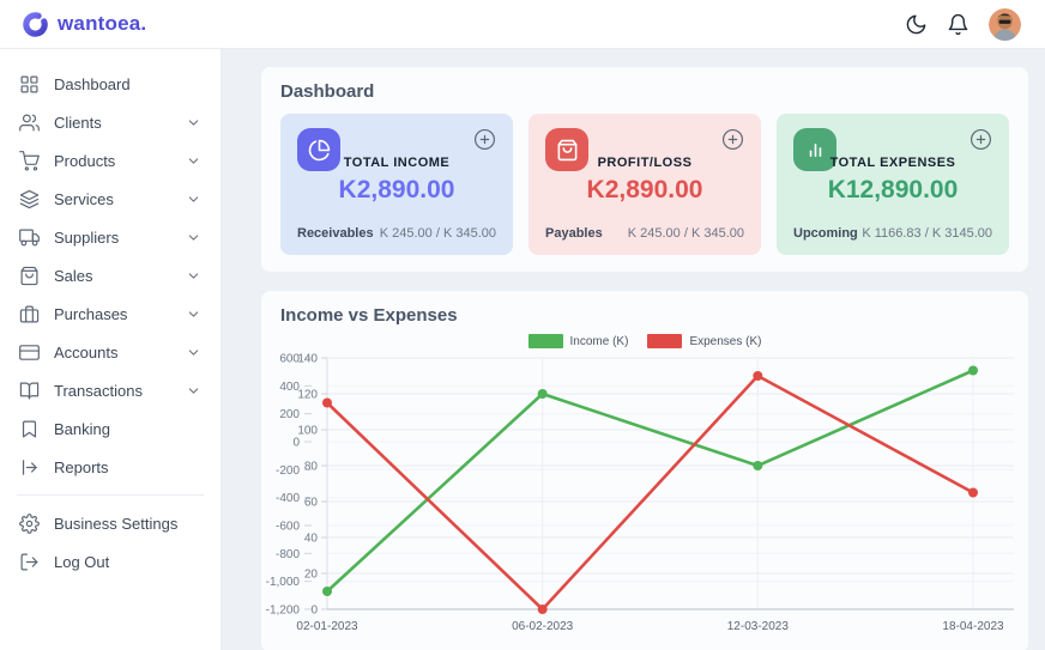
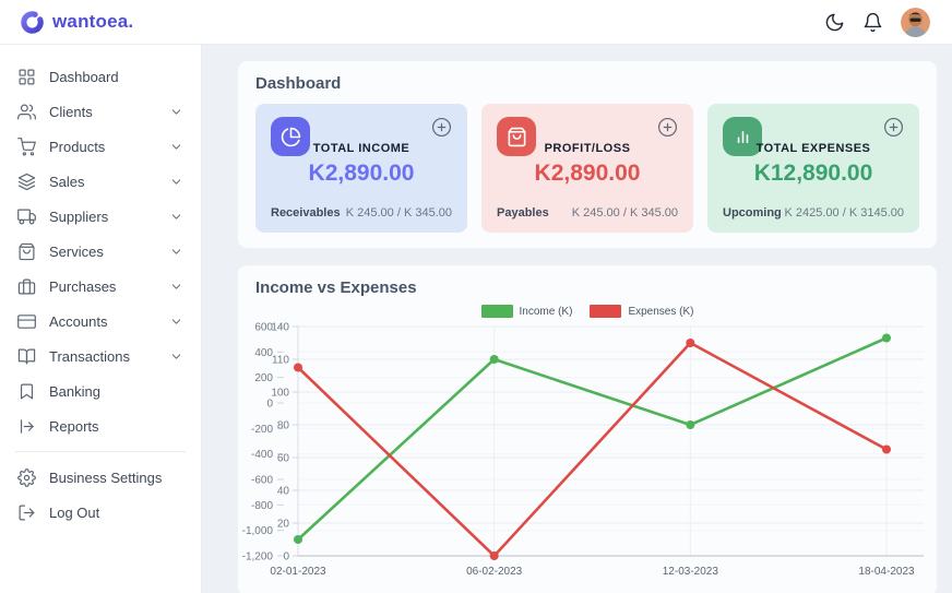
  wantoea.
  Dashboard
  Clients
  Products
- Services
+ Sales
  Suppliers
- Sales
+ Services
  Purchases
  Accounts
  Transactions
  Banking
  Reports
  Business Settings
  Log Out
  Dashboard
  TOTAL INCOME
  K2,890.00
  Receivables
  K 245.00 / K 345.00
  PROFIT/LOSS
  K2,890.00
  Payables
  K 245.00 / K 345.00
  TOTAL EXPENSES
  K12,890.00
  Upcoming
- K 1166.83 / K 3145.00
+ K 2425.00 / K 3145.00
  Income vs Expenses
  Income (K)
  Expenses (K)
  600
  400
  200
  0
  -200
  -400
  -600
  -800
  -1,000
  -1,200
  140
- 120
+ 110
  100
  80
  60
  40
  20
  0
  02-01-2023
  06-02-2023
  12-03-2023
  18-04-2023
